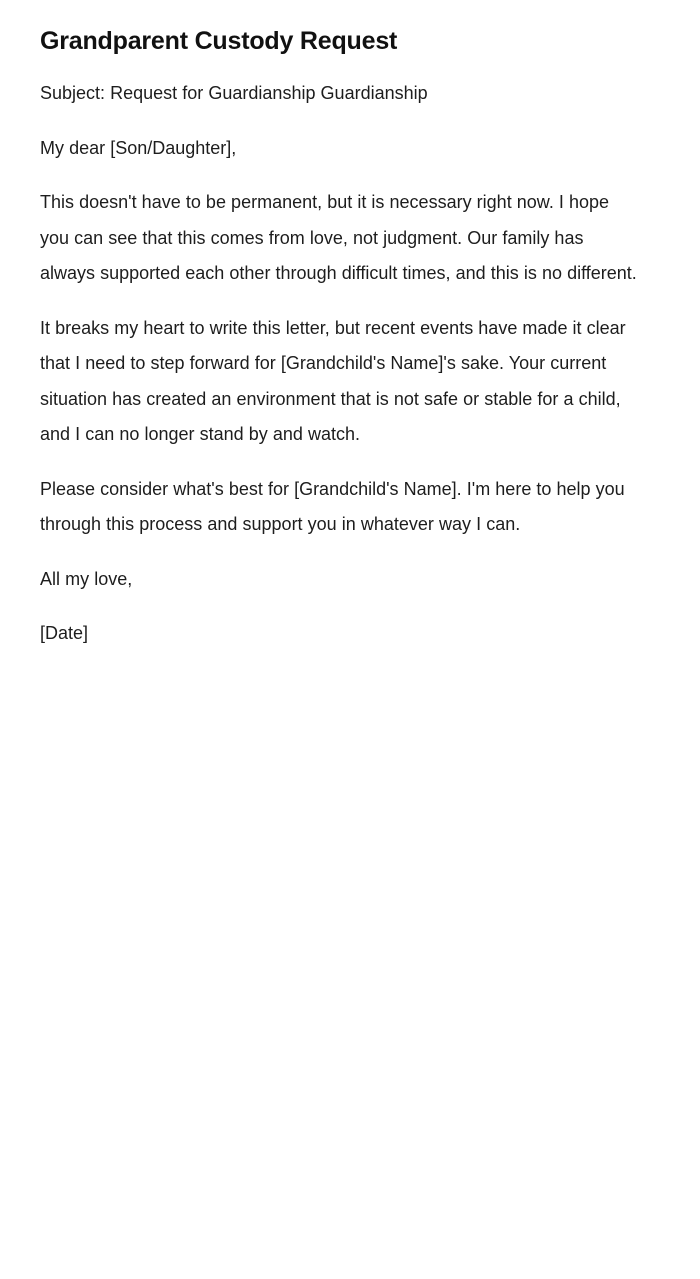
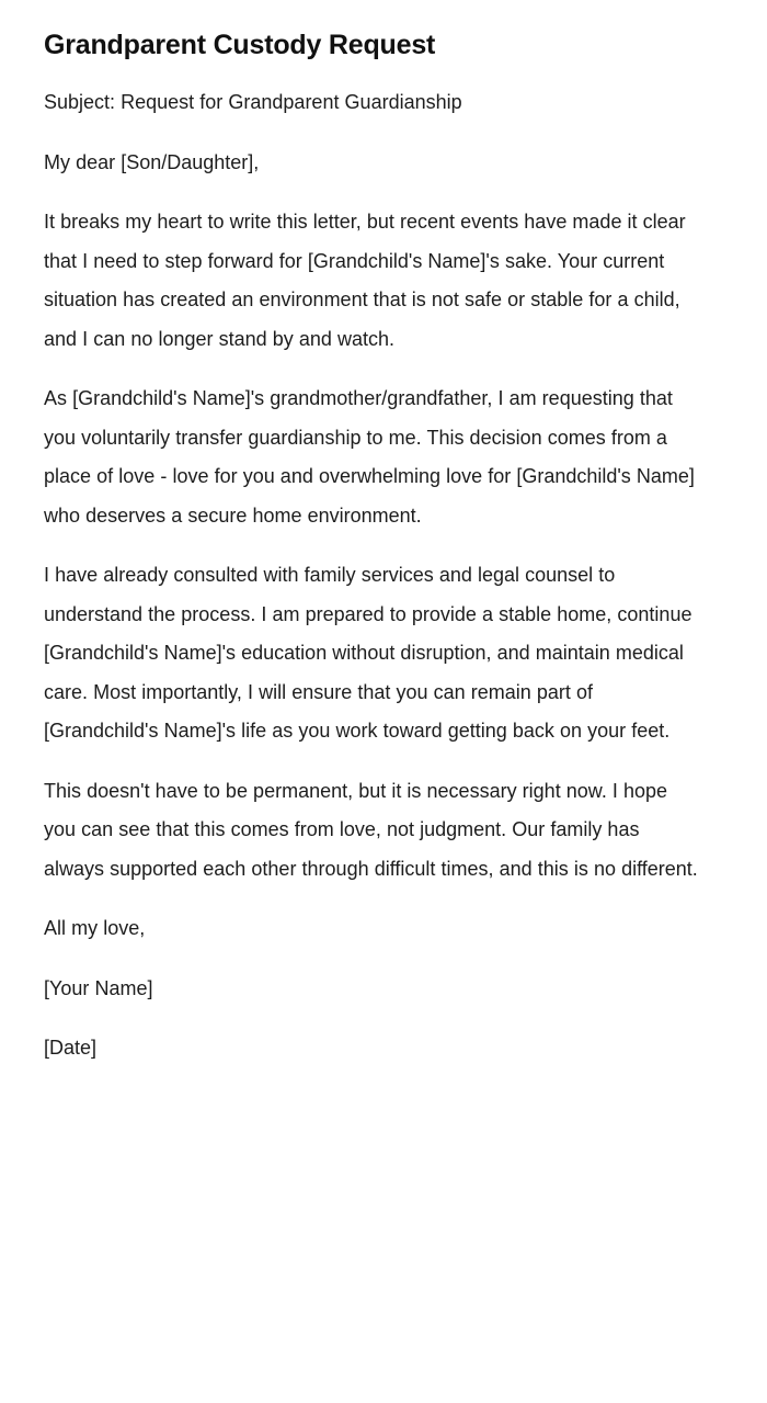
  Grandparent Custody Request
- Subject: Request for Guardianship Guardianship
+ Subject: Request for Grandparent Guardianship
  My dear [Son/Daughter],
- This doesn't have to be permanent, but it is necessary right now. I hope you can see that this comes from love, not judgment. Our family has always supported each other through difficult times, and this is no different.
+ It breaks my heart to write this letter, but recent events have made it clear that I need to step forward for [Grandchild's Name]'s sake. Your current situation has created an environment that is not safe or stable for a child, and I can no longer stand by and watch.
+ As [Grandchild's Name]'s grandmother/grandfather, I am requesting that you voluntarily transfer guardianship to me. This decision comes from a place of love - love for you and overwhelming love for [Grandchild's Name] who deserves a secure home environment.
+ I have already consulted with family services and legal counsel to understand the process. I am prepared to provide a stable home, continue [Grandchild's Name]'s education without disruption, and maintain medical care. Most importantly, I will ensure that you can remain part of [Grandchild's Name]'s life as you work toward getting back on your feet.
- It breaks my heart to write this letter, but recent events have made it clear that I need to step forward for [Grandchild's Name]'s sake. Your current situation has created an environment that is not safe or stable for a child, and I can no longer stand by and watch.
+ This doesn't have to be permanent, but it is necessary right now. I hope you can see that this comes from love, not judgment. Our family has always supported each other through difficult times, and this is no different.
- Please consider what's best for [Grandchild's Name]. I'm here to help you through this process and support you in whatever way I can.
  All my love,
+ [Your Name]
  [Date]
